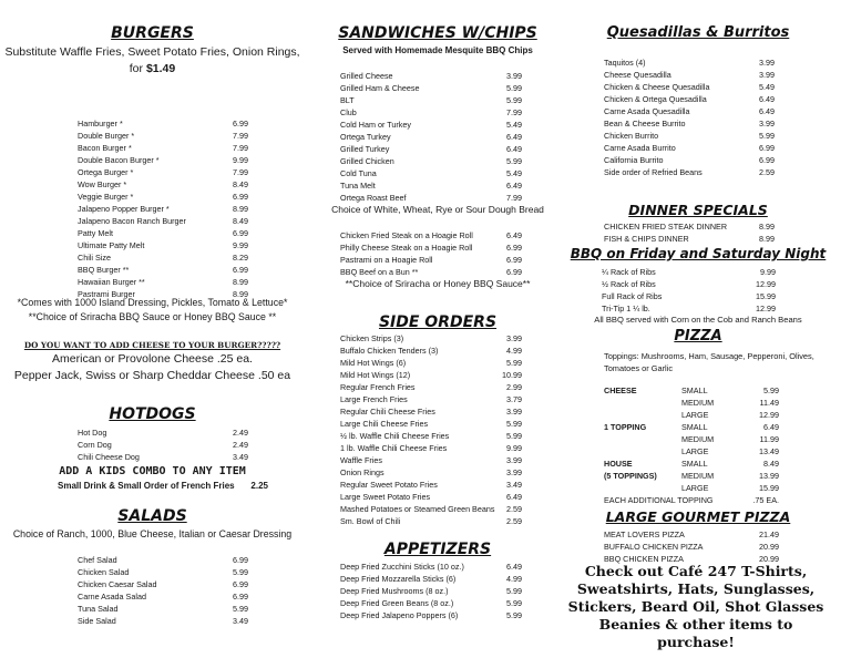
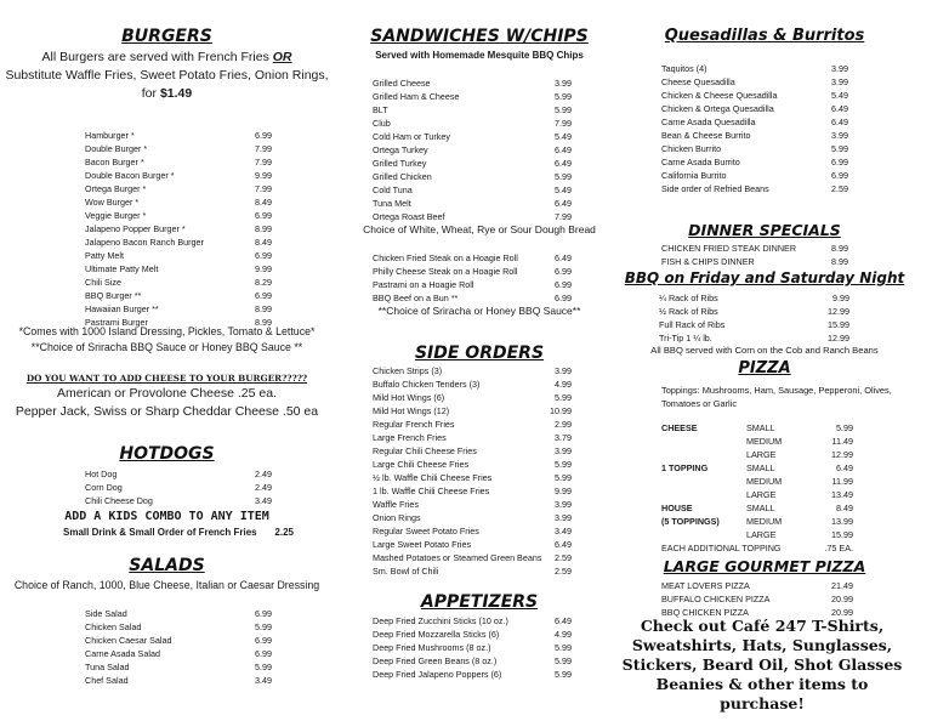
  BURGERS
+ All Burgers are served with French Fries OR
  Substitute Waffle Fries, Sweet Potato Fries, Onion Rings,
  for $1.49
  Hamburger *
  6.99
  Double Burger *
  7.99
  Bacon Burger *
  7.99
  Double Bacon Burger *
  9.99
  Ortega Burger *
  7.99
  Wow Burger *
  8.49
  Veggie Burger *
  6.99
  Jalapeno Popper Burger *
  8.99
  Jalapeno Bacon Ranch Burger
  8.49
  Patty Melt
  6.99
  Ultimate Patty Melt
  9.99
  Chili Size
  8.29
  BBQ Burger **
  6.99
  Hawaiian Burger **
  8.99
  Pastrami Burger
  8.99
  *Comes with 1000 Island Dressing, Pickles, Tomato & Lettuce*
  **Choice of Sriracha BBQ Sauce or Honey BBQ Sauce **
  DO YOU WANT TO ADD CHEESE TO YOUR BURGER?????
  American or Provolone Cheese .25 ea.
  Pepper Jack, Swiss or Sharp Cheddar Cheese .50 ea
  HOTDOGS
  Hot Dog
  2.49
  Corn Dog
  2.49
  Chili Cheese Dog
  3.49
  ADD A KIDS COMBO TO ANY ITEM
  Small Drink & Small Order of French Fries
  2.25
  SALADS
  Choice of Ranch, 1000, Blue Cheese, Italian or Caesar Dressing
- Chef Salad
+ Side Salad
  6.99
  Chicken Salad
  5.99
  Chicken Caesar Salad
  6.99
  Carne Asada Salad
  6.99
  Tuna Salad
  5.99
- Side Salad
+ Chef Salad
  3.49
  SANDWICHES W/CHIPS
  Served with Homemade Mesquite BBQ Chips
  Grilled Cheese
  3.99
  Grilled Ham & Cheese
  5.99
  BLT
  5.99
  Club
  7.99
  Cold Ham or Turkey
  5.49
  Ortega Turkey
  6.49
  Grilled Turkey
  6.49
  Grilled Chicken
  5.99
  Cold Tuna
  5.49
  Tuna Melt
  6.49
  Ortega Roast Beef
  7.99
  Choice of White, Wheat, Rye or Sour Dough Bread
  Chicken Fried Steak on a Hoagie Roll
  6.49
  Philly Cheese Steak on a Hoagie Roll
  6.99
  Pastrami on a Hoagie Roll
  6.99
  BBQ Beef on a Bun **
  6.99
  **Choice of Sriracha or Honey BBQ Sauce**
  SIDE ORDERS
  Chicken Strips (3)
  3.99
  Buffalo Chicken Tenders (3)
  4.99
  Mild Hot Wings (6)
  5.99
  Mild Hot Wings (12)
  10.99
  Regular French Fries
  2.99
  Large French Fries
  3.79
  Regular Chili Cheese Fries
  3.99
  Large Chili Cheese Fries
  5.99
  ½ lb. Waffle Chili Cheese Fries
  5.99
  1 lb. Waffle Chili Cheese Fries
  9.99
  Waffle Fries
  3.99
  Onion Rings
  3.99
  Regular Sweet Potato Fries
  3.49
  Large Sweet Potato Fries
  6.49
  Mashed Potatoes or Steamed Green Beans
  2.59
  Sm. Bowl of Chili
  2.59
  APPETIZERS
  Deep Fried Zucchini Sticks (10 oz.)
  6.49
  Deep Fried Mozzarella Sticks (6)
  4.99
  Deep Fried Mushrooms (8 oz.)
  5.99
  Deep Fried Green Beans (8 oz.)
  5.99
  Deep Fried Jalapeno Poppers (6)
  5.99
  Quesadillas & Burritos
  Taquitos (4)
  3.99
  Cheese Quesadilla
  3.99
  Chicken & Cheese Quesadilla
  5.49
  Chicken & Ortega Quesadilla
  6.49
  Carne Asada Quesadilla
  6.49
  Bean & Cheese Burrito
  3.99
  Chicken Burrito
  5.99
  Carne Asada Burrito
  6.99
  California Burrito
  6.99
  Side order of Refried Beans
  2.59
  DINNER SPECIALS
  CHICKEN FRIED STEAK DINNER
  8.99
  FISH & CHIPS DINNER
  8.99
  BBQ on Friday and Saturday Night
  ¼ Rack of Ribs
  9.99
  ½ Rack of Ribs
  12.99
  Full Rack of Ribs
  15.99
  Tri-Tip 1 ¼ lb.
  12.99
  All BBQ served with Corn on the Cob and Ranch Beans
  PIZZA
  Toppings: Mushrooms, Ham, Sausage, Pepperoni, Olives,
  Tomatoes or Garlic
  CHEESE
  SMALL
  5.99
  MEDIUM
  11.49
  LARGE
  12.99
  1 TOPPING
  SMALL
  6.49
  MEDIUM
  11.99
  LARGE
  13.49
  HOUSE
  (5 TOPPINGS)
  SMALL
  8.49
  MEDIUM
  13.99
  LARGE
  15.99
  EACH ADDITIONAL TOPPING
  .75 EA.
  LARGE GOURMET PIZZA
  MEAT LOVERS PIZZA
  21.49
  BUFFALO CHICKEN PIZZA
  20.99
  BBQ CHICKEN PIZZA
  20.99
  Check out Café 247 T-Shirts,
  Sweatshirts, Hats, Sunglasses,
  Stickers, Beard Oil, Shot Glasses
  Beanies & other items to purchase!
